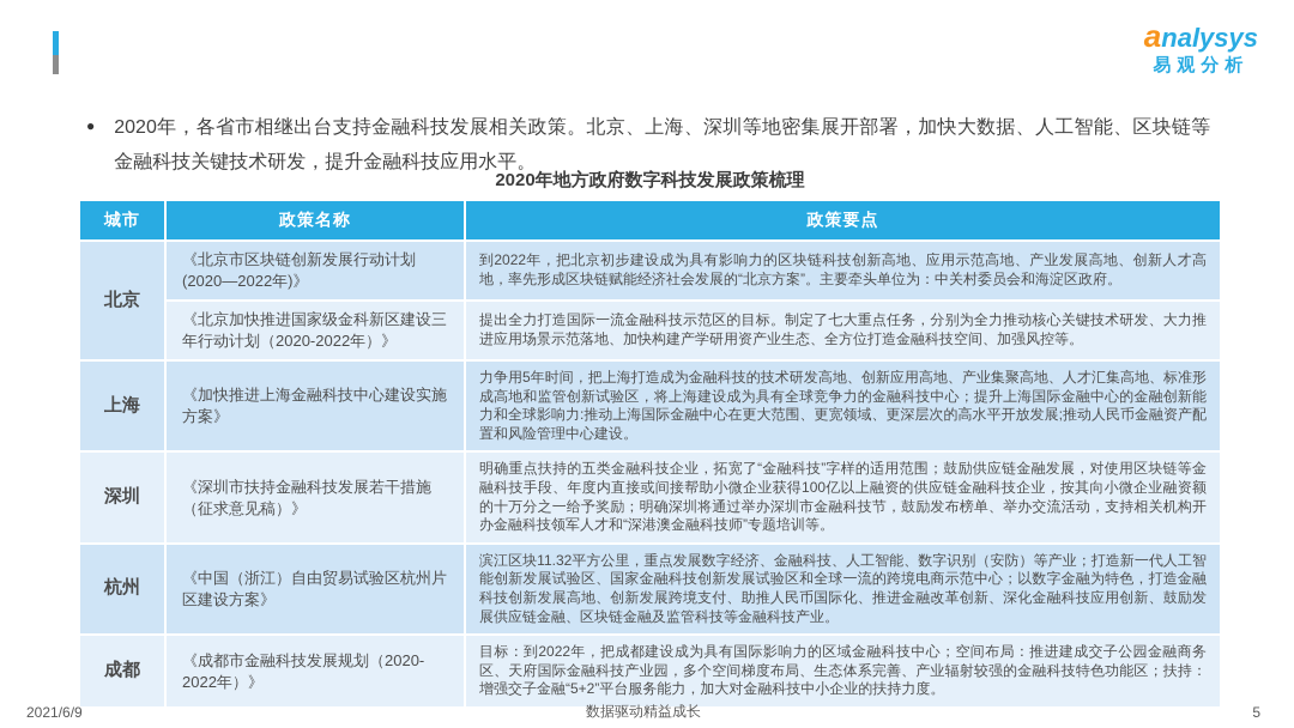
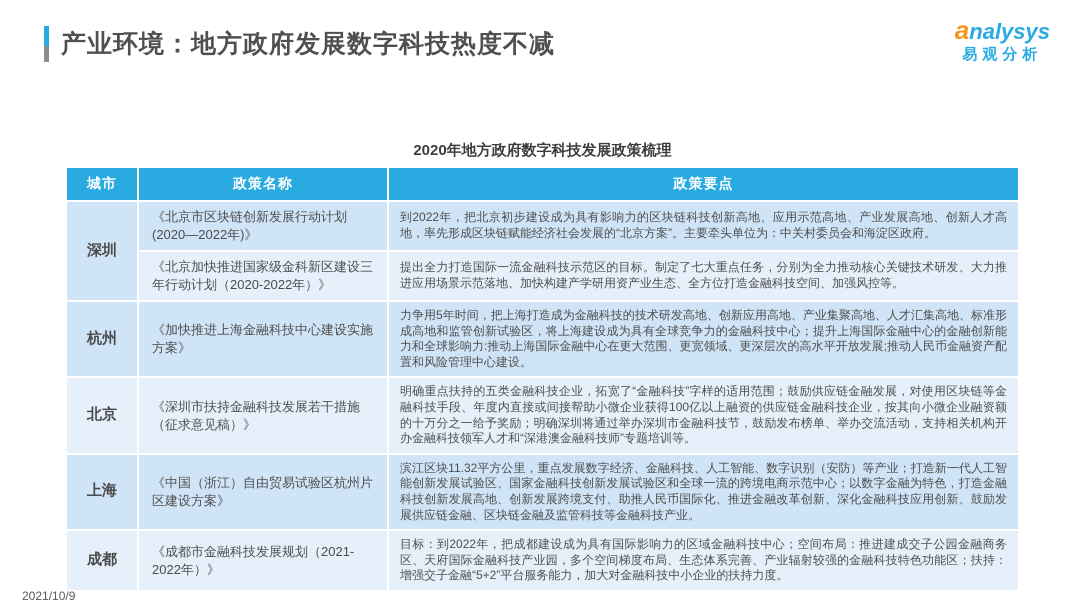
+ 产业环境：地方政府发展数字科技热度不减
  analysys
  易观分析
- ●
- 2020年，各省市相继出台支持金融科技发展相关政策。北京、上海、深圳等地密集展开部署，加快大数据、人工智能、区块链等金融科技关键技术研发，提升金融科技应用水平。
  2020年地方政府数字科技发展政策梳理
  城市	政策名称	政策要点
- 北京	《北京市区块链创新发展行动计划(2020—2022年)》	到2022年，把北京初步建设成为具有影响力的区块链科技创新高地、应用示范高地、产业发展高地、创新人才高地，率先形成区块链赋能经济社会发展的“北京方案”。主要牵头单位为：中关村委员会和海淀区政府。
+ 深圳	《北京市区块链创新发展行动计划(2020—2022年)》	到2022年，把北京初步建设成为具有影响力的区块链科技创新高地、应用示范高地、产业发展高地、创新人才高地，率先形成区块链赋能经济社会发展的“北京方案”。主要牵头单位为：中关村委员会和海淀区政府。
  《北京加快推进国家级金科新区建设三年行动计划（2020-2022年）》	提出全力打造国际一流金融科技示范区的目标。制定了七大重点任务，分别为全力推动核心关键技术研发、大力推进应用场景示范落地、加快构建产学研用资产业生态、全方位打造金融科技空间、加强风控等。
- 上海	《加快推进上海金融科技中心建设实施方案》	力争用5年时间，把上海打造成为金融科技的技术研发高地、创新应用高地、产业集聚高地、人才汇集高地、标准形成高地和监管创新试验区，将上海建设成为具有全球竞争力的金融科技中心；提升上海国际金融中心的金融创新能力和全球影响力:推动上海国际金融中心在更大范围、更宽领域、更深层次的高水平开放发展;推动人民币金融资产配置和风险管理中心建设。
+ 杭州	《加快推进上海金融科技中心建设实施方案》	力争用5年时间，把上海打造成为金融科技的技术研发高地、创新应用高地、产业集聚高地、人才汇集高地、标准形成高地和监管创新试验区，将上海建设成为具有全球竞争力的金融科技中心；提升上海国际金融中心的金融创新能力和全球影响力:推动上海国际金融中心在更大范围、更宽领域、更深层次的高水平开放发展;推动人民币金融资产配置和风险管理中心建设。
- 深圳	《深圳市扶持金融科技发展若干措施（征求意见稿）》	明确重点扶持的五类金融科技企业，拓宽了“金融科技”字样的适用范围；鼓励供应链金融发展，对使用区块链等金融科技手段、年度内直接或间接帮助小微企业获得100亿以上融资的供应链金融科技企业，按其向小微企业融资额的十万分之一给予奖励；明确深圳将通过举办深圳市金融科技节，鼓励发布榜单、举办交流活动，支持相关机构开办金融科技领军人才和“深港澳金融科技师”专题培训等。
+ 北京	《深圳市扶持金融科技发展若干措施（征求意见稿）》	明确重点扶持的五类金融科技企业，拓宽了“金融科技”字样的适用范围；鼓励供应链金融发展，对使用区块链等金融科技手段、年度内直接或间接帮助小微企业获得100亿以上融资的供应链金融科技企业，按其向小微企业融资额的十万分之一给予奖励；明确深圳将通过举办深圳市金融科技节，鼓励发布榜单、举办交流活动，支持相关机构开办金融科技领军人才和“深港澳金融科技师”专题培训等。
- 杭州	《中国（浙江）自由贸易试验区杭州片区建设方案》	滨江区块11.32平方公里，重点发展数字经济、金融科技、人工智能、数字识别（安防）等产业；打造新一代人工智能创新发展试验区、国家金融科技创新发展试验区和全球一流的跨境电商示范中心；以数字金融为特色，打造金融科技创新发展高地、创新发展跨境支付、助推人民币国际化、推进金融改革创新、深化金融科技应用创新、鼓励发展供应链金融、区块链金融及监管科技等金融科技产业。
+ 上海	《中国（浙江）自由贸易试验区杭州片区建设方案》	滨江区块11.32平方公里，重点发展数字经济、金融科技、人工智能、数字识别（安防）等产业；打造新一代人工智能创新发展试验区、国家金融科技创新发展试验区和全球一流的跨境电商示范中心；以数字金融为特色，打造金融科技创新发展高地、创新发展跨境支付、助推人民币国际化、推进金融改革创新、深化金融科技应用创新、鼓励发展供应链金融、区块链金融及监管科技等金融科技产业。
- 成都	《成都市金融科技发展规划（2020-2022年）》	目标：到2022年，把成都建设成为具有国际影响力的区域金融科技中心；空间布局：推进建成交子公园金融商务区、天府国际金融科技产业园，多个空间梯度布局、生态体系完善、产业辐射较强的金融科技特色功能区；扶持：增强交子金融“5+2”平台服务能力，加大对金融科技中小企业的扶持力度。
+ 成都	《成都市金融科技发展规划（2021-2022年）》	目标：到2022年，把成都建设成为具有国际影响力的区域金融科技中心；空间布局：推进建成交子公园金融商务区、天府国际金融科技产业园，多个空间梯度布局、生态体系完善、产业辐射较强的金融科技特色功能区；扶持：增强交子金融“5+2”平台服务能力，加大对金融科技中小企业的扶持力度。
- 2021/6/9
+ 2021/10/9
- 数据驱动精益成长
- 5
